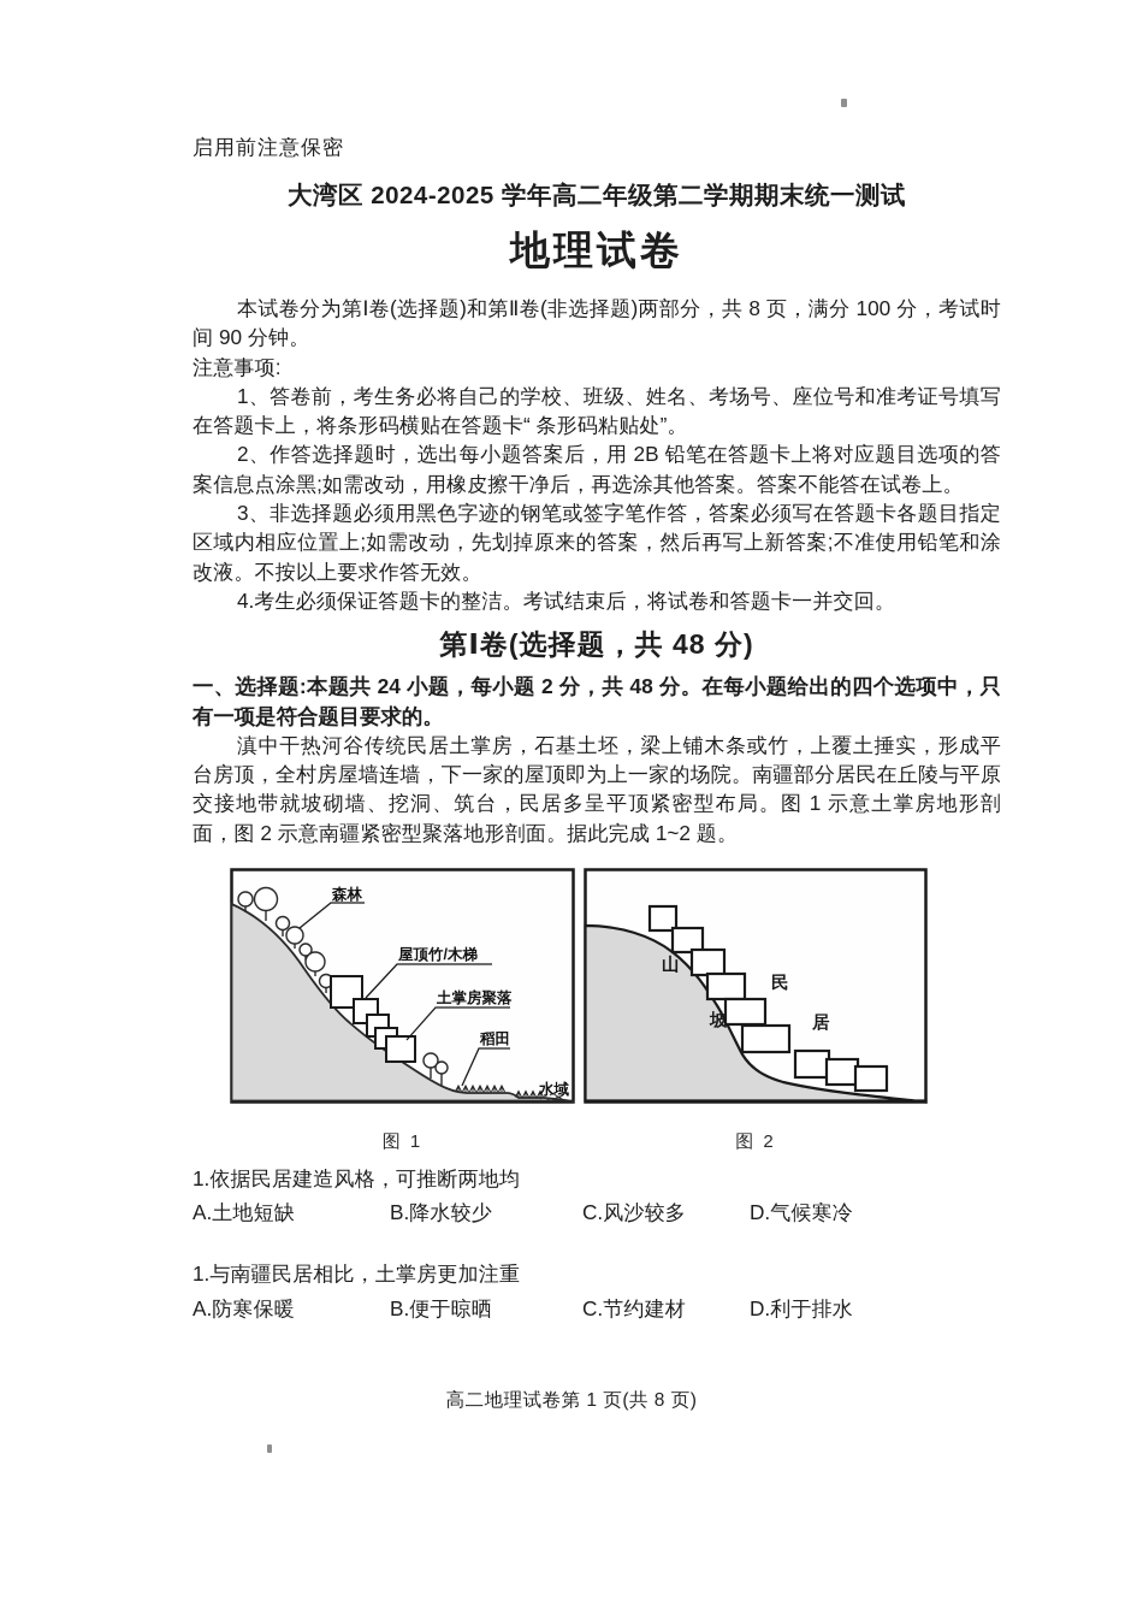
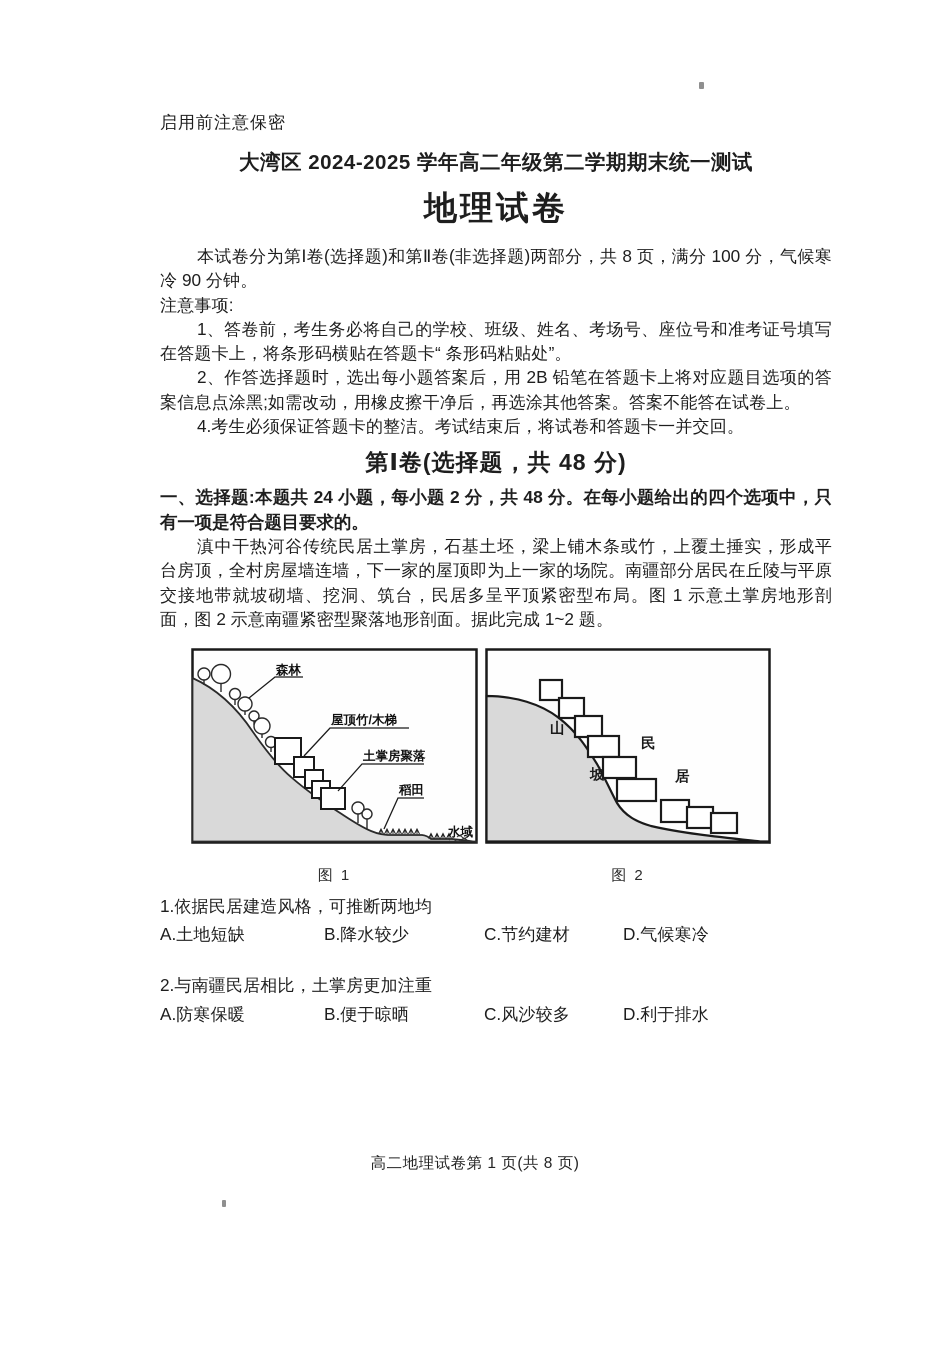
  启用前注意保密
  大湾区 2024-2025 学年高二年级第二学期期末统一测试
  地理试卷
- 本试卷分为第Ⅰ卷(选择题)和第Ⅱ卷(非选择题)两部分，共 8 页，满分 100 分，考试时间 90 分钟。
+ 本试卷分为第Ⅰ卷(选择题)和第Ⅱ卷(非选择题)两部分，共 8 页，满分 100 分，气候寒冷 90 分钟。
  注意事项:
  1、答卷前，考生务必将自己的学校、班级、姓名、考场号、座位号和准考证号填写在答题卡上，将条形码横贴在答题卡“ 条形码粘贴处”。
  2、作答选择题时，选出每小题答案后，用 2B 铅笔在答题卡上将对应题目选项的答案信息点涂黑;如需改动，用橡皮擦干净后，再选涂其他答案。答案不能答在试卷上。
- 3、非选择题必须用黑色字迹的钢笔或签字笔作答，答案必须写在答题卡各题目指定区域内相应位置上;如需改动，先划掉原来的答案，然后再写上新答案;不准使用铅笔和涂改液。不按以上要求作答无效。
  4.考生必须保证答题卡的整洁。考试结束后，将试卷和答题卡一并交回。
  第Ⅰ卷(选择题，共 48 分)
  一、选择题:本题共 24 小题，每小题 2 分，共 48 分。在每小题给出的四个选项中，只有一项是符合题目要求的。
  滇中干热河谷传统民居土掌房，石基土坯，梁上铺木条或竹，上覆土捶实，形成平台房顶，全村房屋墙连墙，下一家的屋顶即为上一家的场院。南疆部分居民在丘陵与平原交接地带就坡砌墙、挖洞、筑台，民居多呈平顶紧密型布局。图 1 示意土掌房地形剖面，图 2 示意南疆紧密型聚落地形剖面。据此完成 1~2 题。
  森林
  屋顶竹/木梯
  土掌房聚落
  稻田
  水域
  山
  坡
  民
  居
  图 1
  图 2
  1.依据民居建造风格，可推断两地均
  A.土地短缺
  B.降水较少
- C.风沙较多
+ C.节约建材
  D.气候寒冷
- 1.与南疆民居相比，土掌房更加注重
+ 2.与南疆民居相比，土掌房更加注重
  A.防寒保暖
  B.便于晾晒
- C.节约建材
+ C.风沙较多
  D.利于排水
  高二地理试卷第 1 页(共 8 页)
